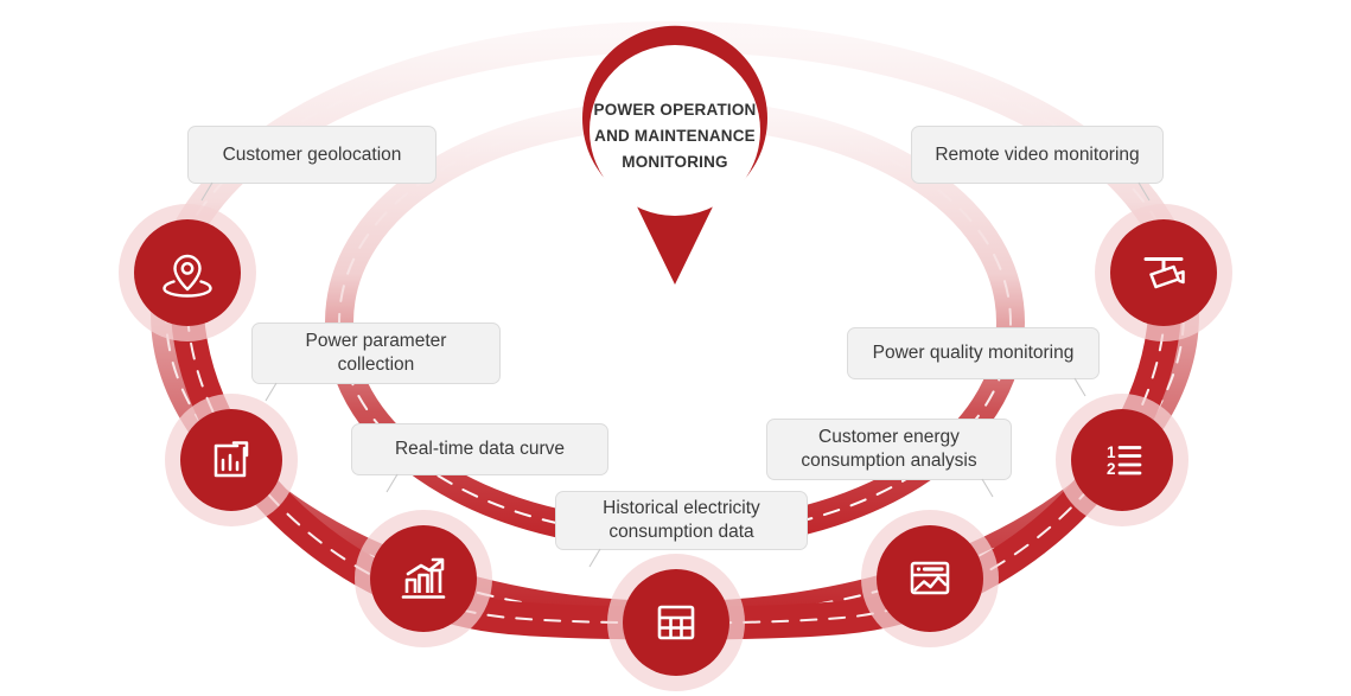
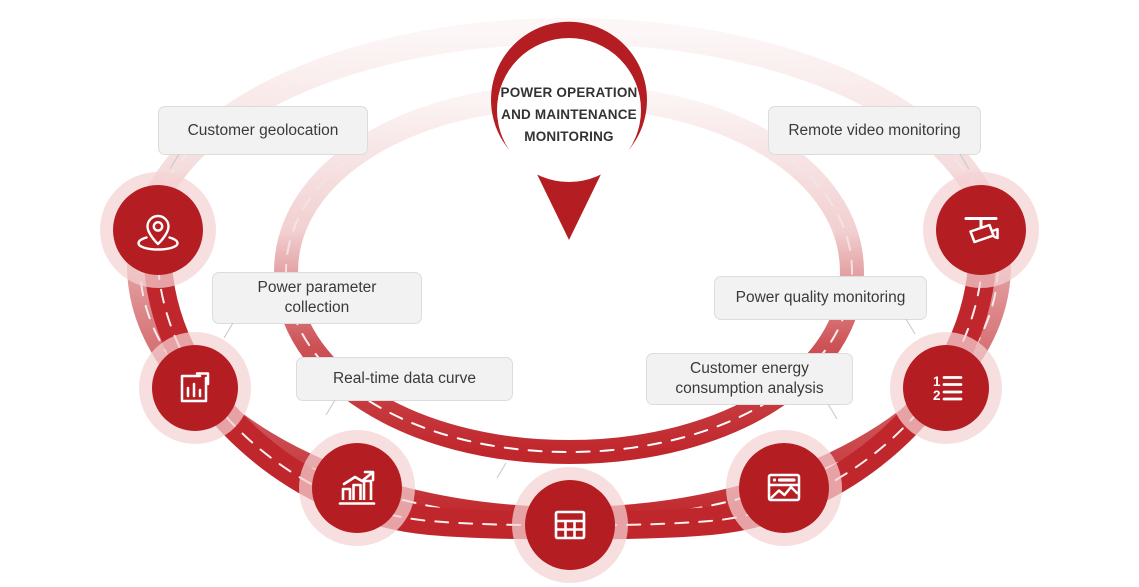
  1
  2
  POWER OPERATION
  AND MAINTENANCE
  MONITORING
  Customer geolocation
  Remote video monitoring
  Power parameter
  collection
  Power quality monitoring
  Real-time data curve
  Customer energy
  consumption analysis
- Historical electricity
- consumption data
